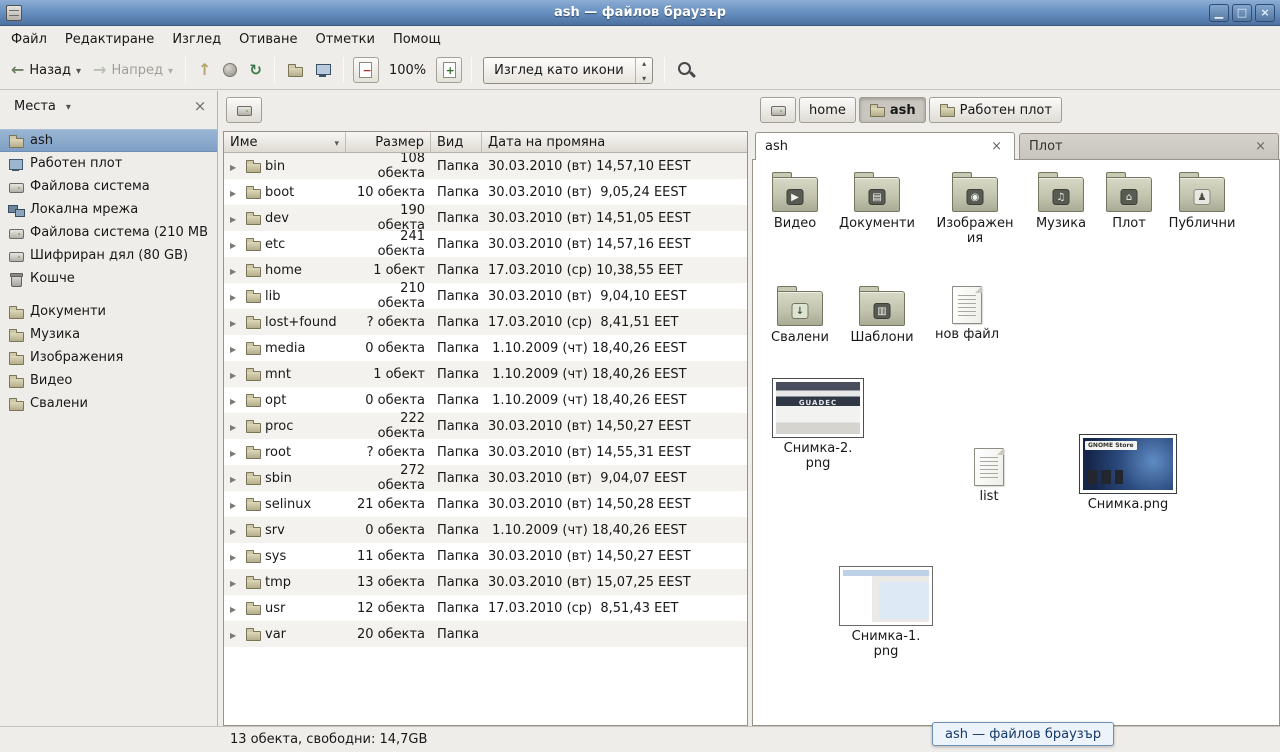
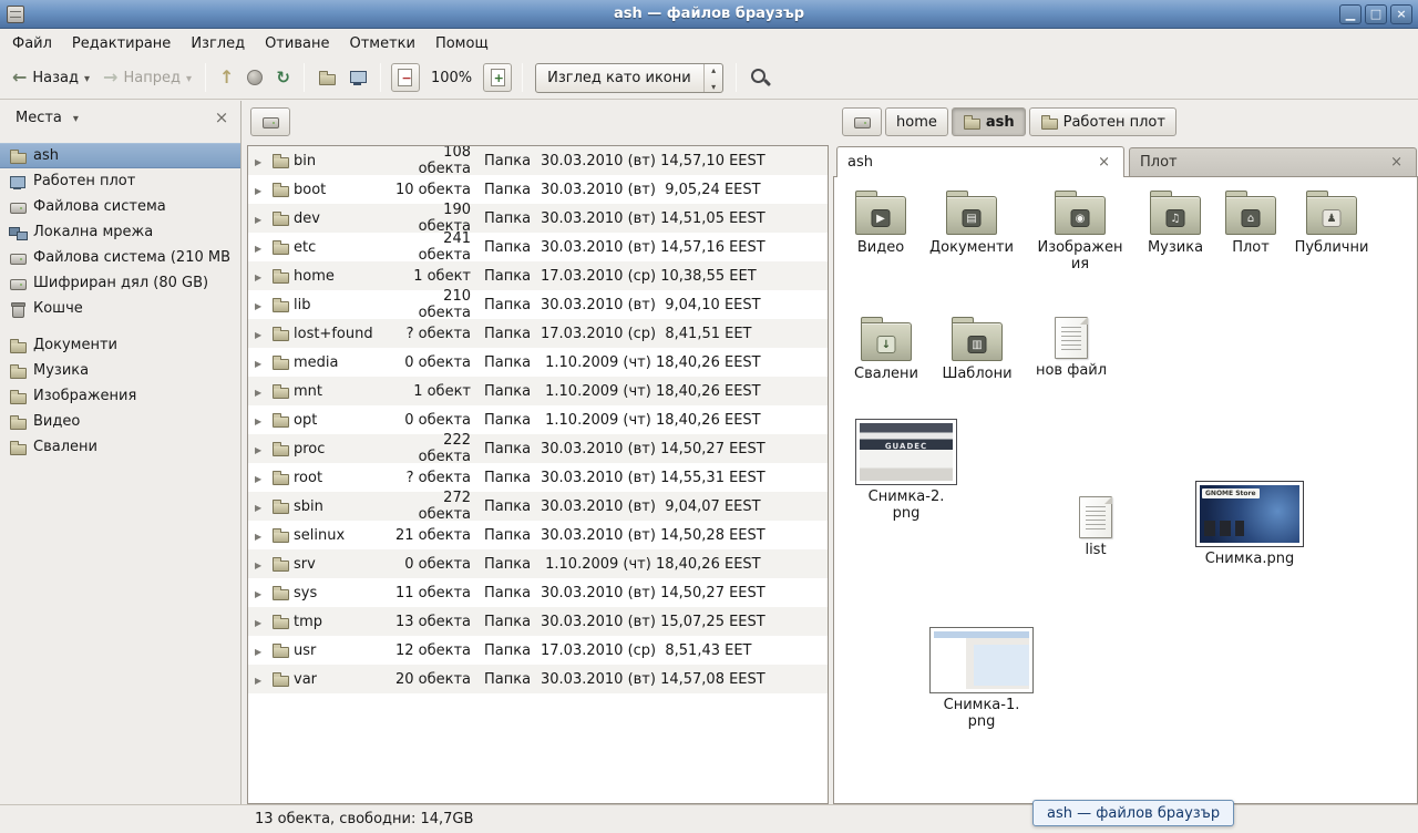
  ash — файлов браузър
  Файл
  Редактиране
  Изглед
  Отиване
  Отметки
  Помощ
  Назад
  Напред
  100%
  Изглед като икони
  Места
  ash
  Работен плот
  Файлова система
  Локална мрежа
  Файлова система (210 MB
  Шифриран дял (80 GB)
  Кошче
  Документи
  Музика
  Изображения
  Видео
  Свалени
- Име
- Размер
- Вид
- Дата на промяна
  bin
  108 обекта
  Папка
  30.03.2010 (вт) 14,57,10 EEST
  boot
  10 обекта
  Папка
  30.03.2010 (вт) 9,05,24 EEST
  dev
  190 обекта
  Папка
  30.03.2010 (вт) 14,51,05 EEST
  etc
  241 обекта
  Папка
  30.03.2010 (вт) 14,57,16 EEST
  home
  1 обект
  Папка
  17.03.2010 (ср) 10,38,55 EET
  lib
  210 обекта
  Папка
  30.03.2010 (вт) 9,04,10 EEST
  lost+found
  ? обекта
  Папка
  17.03.2010 (ср) 8,41,51 EET
  media
  0 обекта
  Папка
  1.10.2009 (чт) 18,40,26 EEST
  mnt
  1 обект
  Папка
  1.10.2009 (чт) 18,40,26 EEST
  opt
  0 обекта
  Папка
  1.10.2009 (чт) 18,40,26 EEST
  proc
  222 обекта
  Папка
  30.03.2010 (вт) 14,50,27 EEST
  root
  ? обекта
  Папка
  30.03.2010 (вт) 14,55,31 EEST
  sbin
  272 обекта
  Папка
  30.03.2010 (вт) 9,04,07 EEST
  selinux
  21 обекта
  Папка
  30.03.2010 (вт) 14,50,28 EEST
  srv
  0 обекта
  Папка
  1.10.2009 (чт) 18,40,26 EEST
  sys
  11 обекта
  Папка
  30.03.2010 (вт) 14,50,27 EEST
  tmp
  13 обекта
  Папка
  30.03.2010 (вт) 15,07,25 EEST
  usr
  12 обекта
  Папка
  17.03.2010 (ср) 8,51,43 EET
  var
  20 обекта
  Папка
+ 30.03.2010 (вт) 14,57,08 EEST
  home
  ash
  Работен плот
  ash
  Плот
  Видео
  Документи
  Изображен
  ия
  Музика
  Плот
  Публични
  Свалени
  Шаблони
  нов файл
  GUADEC
  Снимка-2.
  png
  list
  Снимка.png
  Снимка-1.
  png
  13 обекта, свободни: 14,7GB
  ash — файлов браузър
